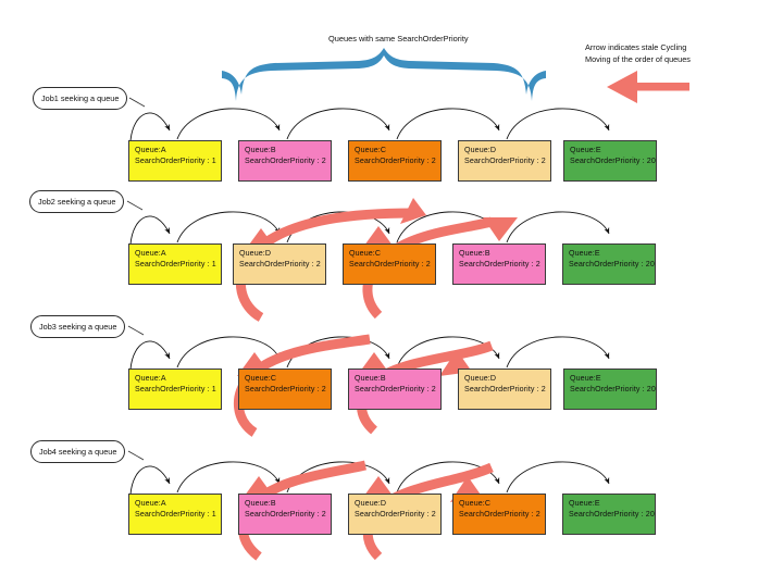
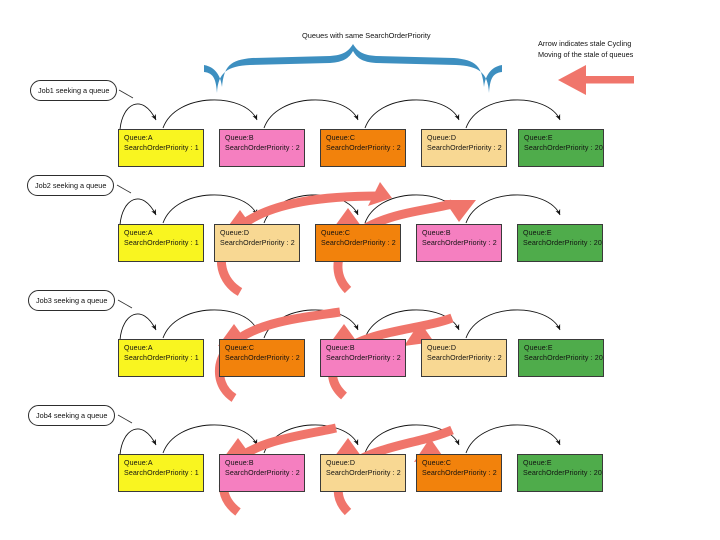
  Queues with same SearchOrderPriority
  Arrow indicates stale Cycling
- Moving of the order of queues
+ Moving of the stale of queues
  Job1 seeking a queue
  Job2 seeking a queue
  Job3 seeking a queue
  Job4 seeking a queue
  Queue:A
  SearchOrderPriority : 1
  Queue:B
  SearchOrderPriority : 2
  Queue:C
  SearchOrderPriority : 2
  Queue:D
  SearchOrderPriority : 2
  Queue:E
  SearchOrderPriority : 20
  Queue:A
  SearchOrderPriority : 1
  Queue:D
  SearchOrderPriority : 2
  Queue:C
  SearchOrderPriority : 2
  Queue:B
  SearchOrderPriority : 2
  Queue:E
  SearchOrderPriority : 20
  Queue:A
  SearchOrderPriority : 1
  Queue:C
  SearchOrderPriority : 2
  Queue:B
  SearchOrderPriority : 2
  Queue:D
  SearchOrderPriority : 2
  Queue:E
  SearchOrderPriority : 20
  Queue:A
  SearchOrderPriority : 1
  Queue:B
  SearchOrderPriority : 2
  Queue:D
  SearchOrderPriority : 2
  Queue:C
  SearchOrderPriority : 2
  Queue:E
  SearchOrderPriority : 20
